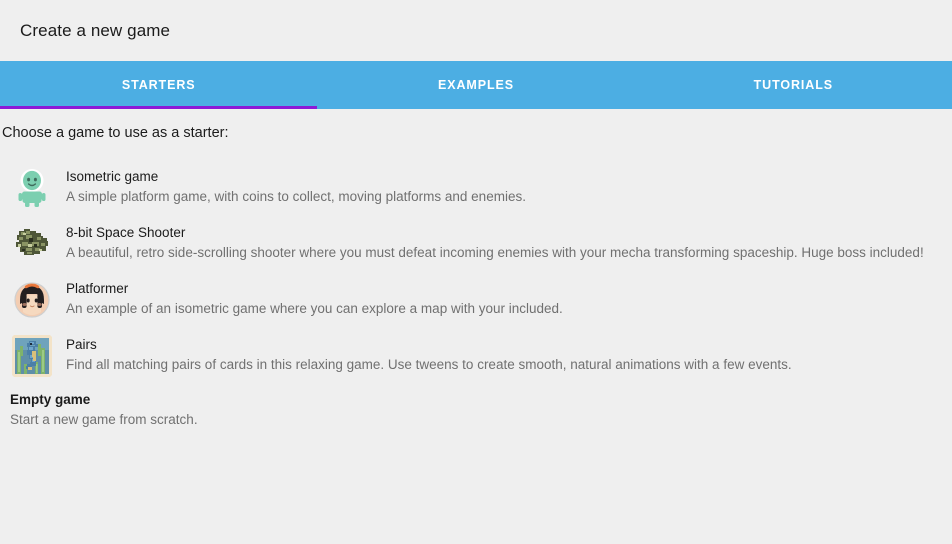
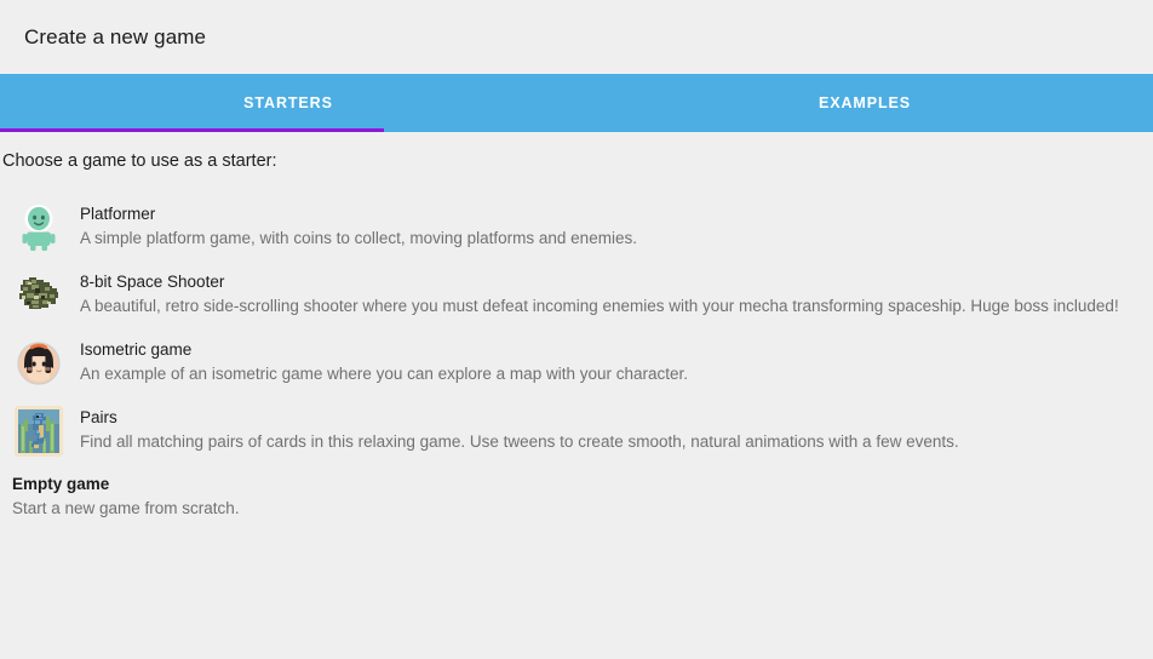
  Create a new game
  STARTERS
  EXAMPLES
- TUTORIALS
  Choose a game to use as a starter:
- Isometric game
+ Platformer
  A simple platform game, with coins to collect, moving platforms and enemies.
  8-bit Space Shooter
  A beautiful, retro side-scrolling shooter where you must defeat incoming enemies with your mecha transforming spaceship. Huge boss included!
- Platformer
+ Isometric game
- An example of an isometric game where you can explore a map with your included.
+ An example of an isometric game where you can explore a map with your character.
  Pairs
  Find all matching pairs of cards in this relaxing game. Use tweens to create smooth, natural animations with a few events.
  Empty game
  Start a new game from scratch.
